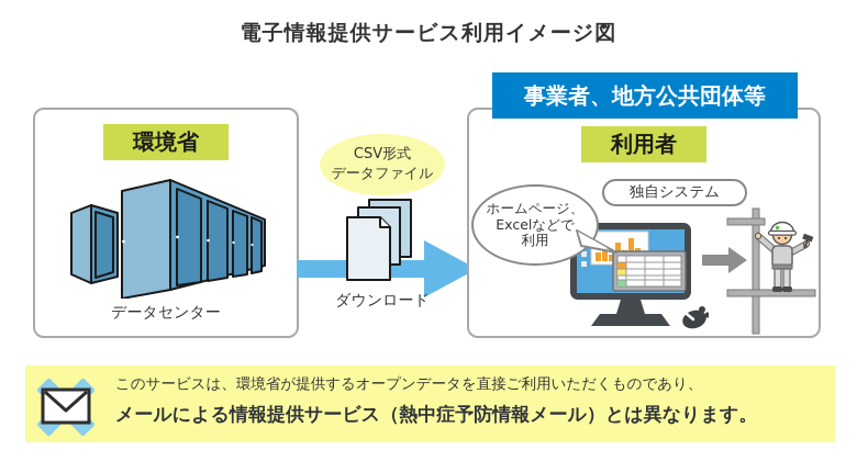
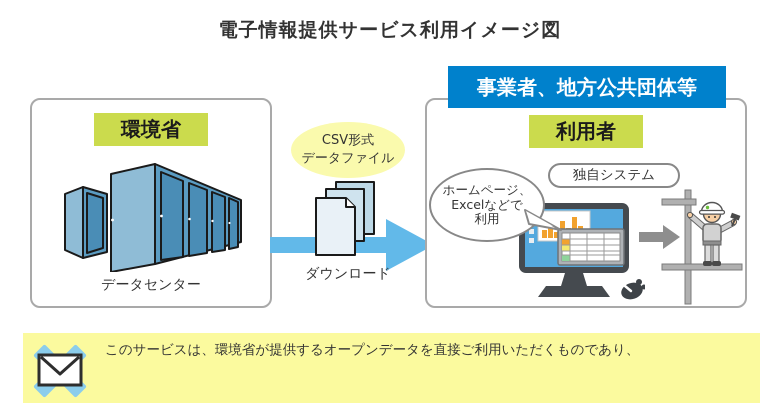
  電子情報提供サービス利用イメージ図
  環境省
  データセンター
  CSV形式
  データファイル
  ダウンロード
  事業者、地方公共団体等
  利用者
  ホームページ、
  Excelなどで
  利用
  独自システム
  このサービスは、環境省が提供するオープンデータを直接ご利用いただくものであり、
- メールによる情報提供サービス（熱中症予防情報メール）とは異なります。
